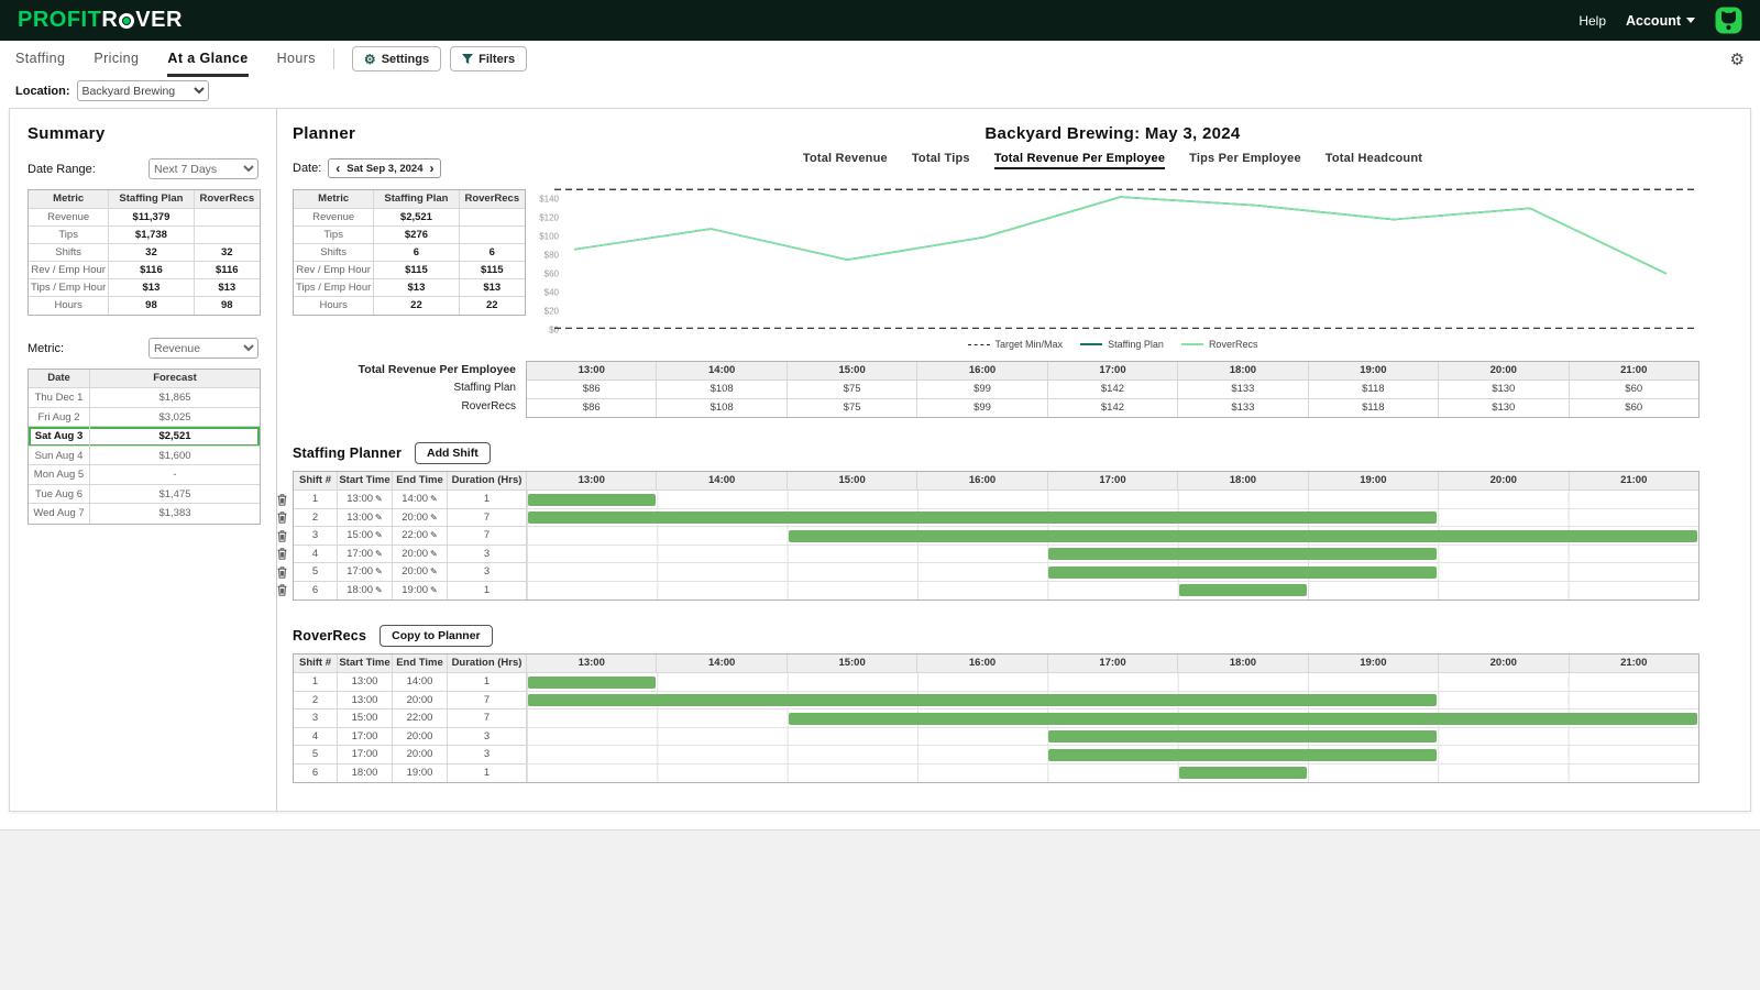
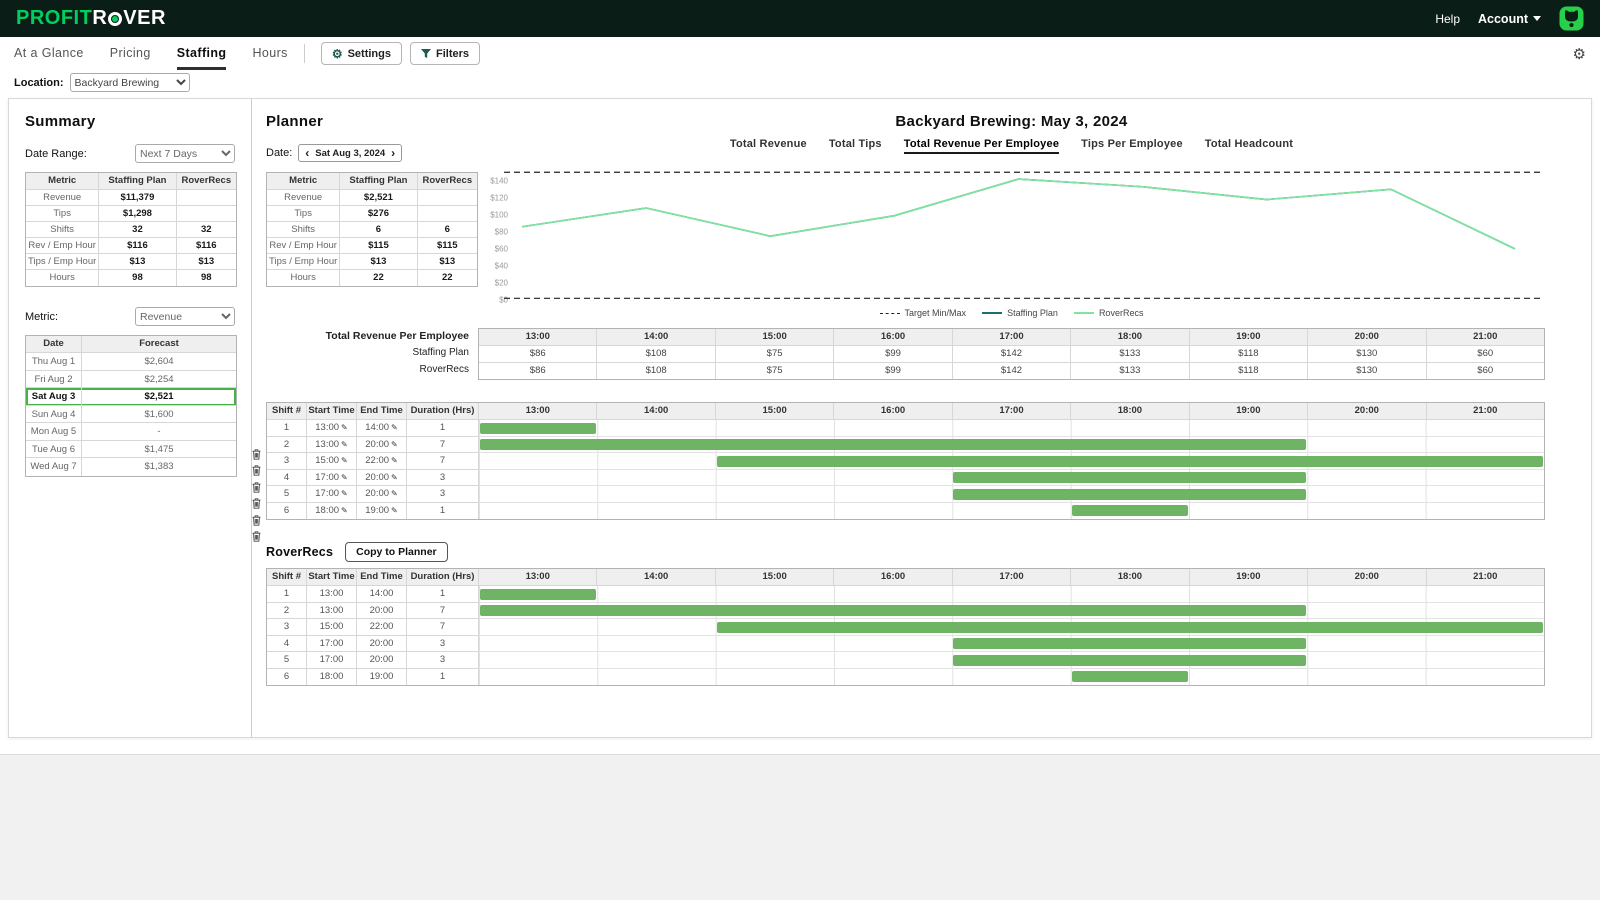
  PROFIT
  R
  VER
  Help
  Account
- Staffing
+ At a Glance
  Pricing
- At a Glance
+ Staffing
  Hours
  ⚙
  Settings
  Filters
  ⚙
  Location:
  Backyard Brewing
  Summary
  Date Range:
  Next 7 Days
  Metric
  Staffing Plan
  RoverRecs
  Revenue
  $11,379
  Tips
- $1,738
+ $1,298
  Shifts
  32
  32
  Rev / Emp Hour
  $116
  $116
  Tips / Emp Hour
  $13
  $13
  Hours
  98
  98
  Metric:
  Revenue
  Date
  Forecast
- Thu Dec 1
+ Thu Aug 1
- $1,865
+ $2,604
  Fri Aug 2
- $3,025
+ $2,254
  Sat Aug 3
  $2,521
  Sun Aug 4
  $1,600
  Mon Aug 5
  -
  Tue Aug 6
  $1,475
  Wed Aug 7
  $1,383
  Planner
  Date:
  ‹
- Sat Sep 3, 2024
+ Sat Aug 3, 2024
  ›
  Metric
  Staffing Plan
  RoverRecs
  Revenue
  $2,521
  Tips
  $276
  Shifts
  6
  6
  Rev / Emp Hour
  $115
  $115
  Tips / Emp Hour
  $13
  $13
  Hours
  22
  22
  Backyard Brewing: May 3, 2024
  Total Revenue
  Total Tips
  Total Revenue Per Employee
  Tips Per Employee
  Total Headcount
  $0
  $20
  $40
  $60
  $80
  $100
  $120
  $140
  Target Min/Max
  Staffing Plan
  RoverRecs
  Total Revenue Per Employee
  Staffing Plan
  RoverRecs
  13:00
  14:00
  15:00
  16:00
  17:00
  18:00
  19:00
  20:00
  21:00
  $86
  $108
  $75
  $99
  $142
  $133
  $118
  $130
  $60
  $86
  $108
  $75
  $99
  $142
  $133
  $118
  $130
  $60
- Staffing Planner
- Add Shift
  Shift #
  Start Time
  End Time
  Duration (Hrs)
  13:00
  14:00
  15:00
  16:00
  17:00
  18:00
  19:00
  20:00
  21:00
  1
  13:00 ✎
  14:00 ✎
  1
  2
  13:00 ✎
  20:00 ✎
  7
  3
  15:00 ✎
  22:00 ✎
  7
  4
  17:00 ✎
  20:00 ✎
  3
  5
  17:00 ✎
  20:00 ✎
  3
  6
  18:00 ✎
  19:00 ✎
  1
  RoverRecs
  Copy to Planner
  Shift #
  Start Time
  End Time
  Duration (Hrs)
  13:00
  14:00
  15:00
  16:00
  17:00
  18:00
  19:00
  20:00
  21:00
  1
  13:00
  14:00
  1
  2
  13:00
  20:00
  7
  3
  15:00
  22:00
  7
  4
  17:00
  20:00
  3
  5
  17:00
  20:00
  3
  6
  18:00
  19:00
  1
